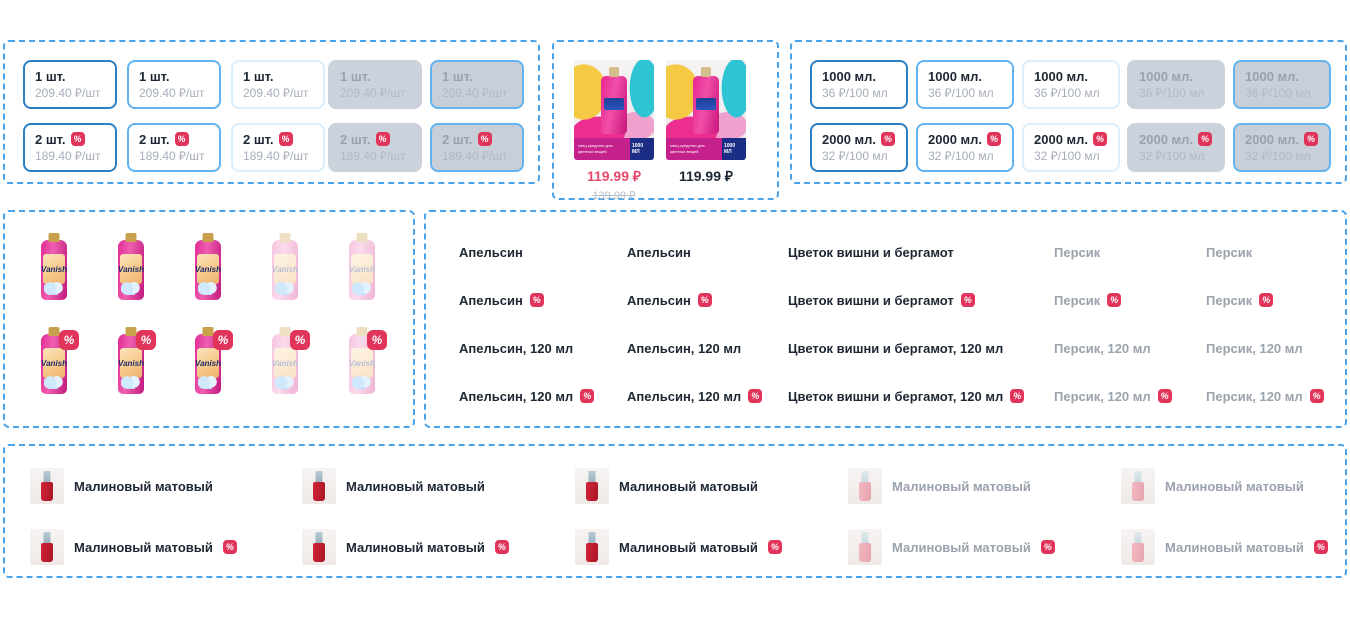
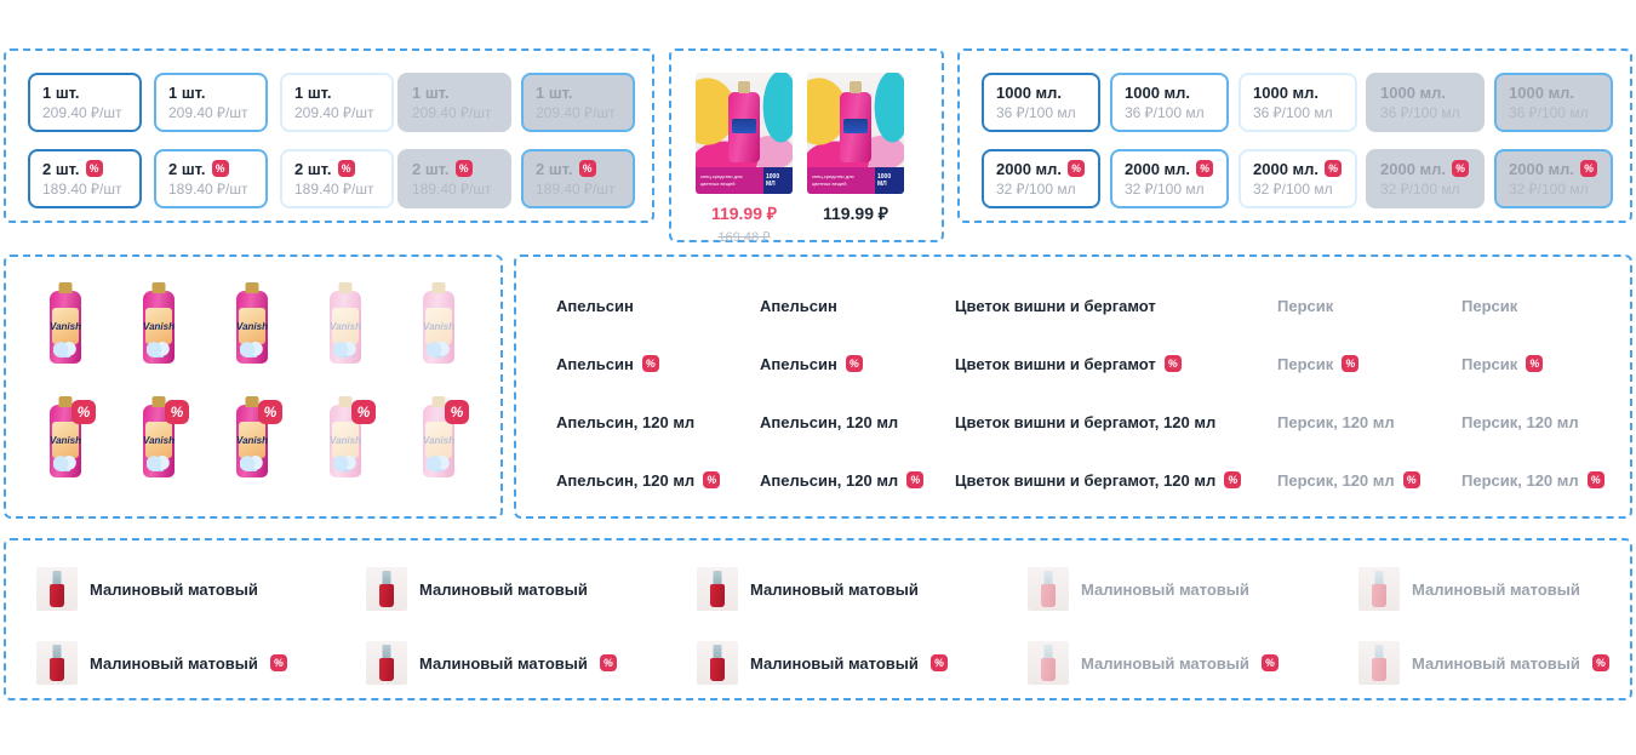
  1 шт.
  209.40 ₽/шт
  1 шт.
  209.40 ₽/шт
  1 шт.
  209.40 ₽/шт
  1 шт.
  209.40 ₽/шт
  1 шт.
  2 шт.
  189.40 ₽/шт
  2 шт.
  189.40 ₽/шт
  2 шт.
  189.40 ₽/шт
  2 шт.
  189.40 ₽/шт
  2 шт.
  119.99 ₽
- 139.99 ₽
+ 169.48 ₽
  119.99 ₽
  1000 мл.
  36 ₽/100 мл
  1000 мл.
  36 ₽/100 мл
  1000 мл.
  36 ₽/100 мл
  1000 мл.
  36 ₽/100 мл
  1000 мл.
  2000 мл.
  32 ₽/100 мл
  2000 мл.
  32 ₽/100 мл
  2000 мл.
  32 ₽/100 мл
  2000 мл.
  32 ₽/100 мл
  2000 мл.
  Vanish
  Vanish
  Vanish
  Vanish
  Vanish
  Vanish
  Vanish
  Vanish
  Vanish
  Vanish
  Апельсин
  Апельсин
  Цветок вишни и бергамот
  Персик
  Персик
  Апельсин
  Апельсин
  Цветок вишни и бергамот
  Персик
  Персик
  Апельсин, 120 мл
  Апельсин, 120 мл
  Цветок вишни и бергамот, 120 мл
  Персик, 120 мл
  Персик, 120 мл
  Апельсин, 120 мл
  Апельсин, 120 мл
  Цветок вишни и бергамот, 120 мл
  Персик, 120 мл
  Персик, 120 мл
  Малиновый матовый
  Малиновый матовый
  Малиновый матовый
  Малиновый матовый
  Малиновый матовый
  Малиновый матовый
  Малиновый матовый
  Малиновый матовый
  Малиновый матовый
  Малиновый матовый
